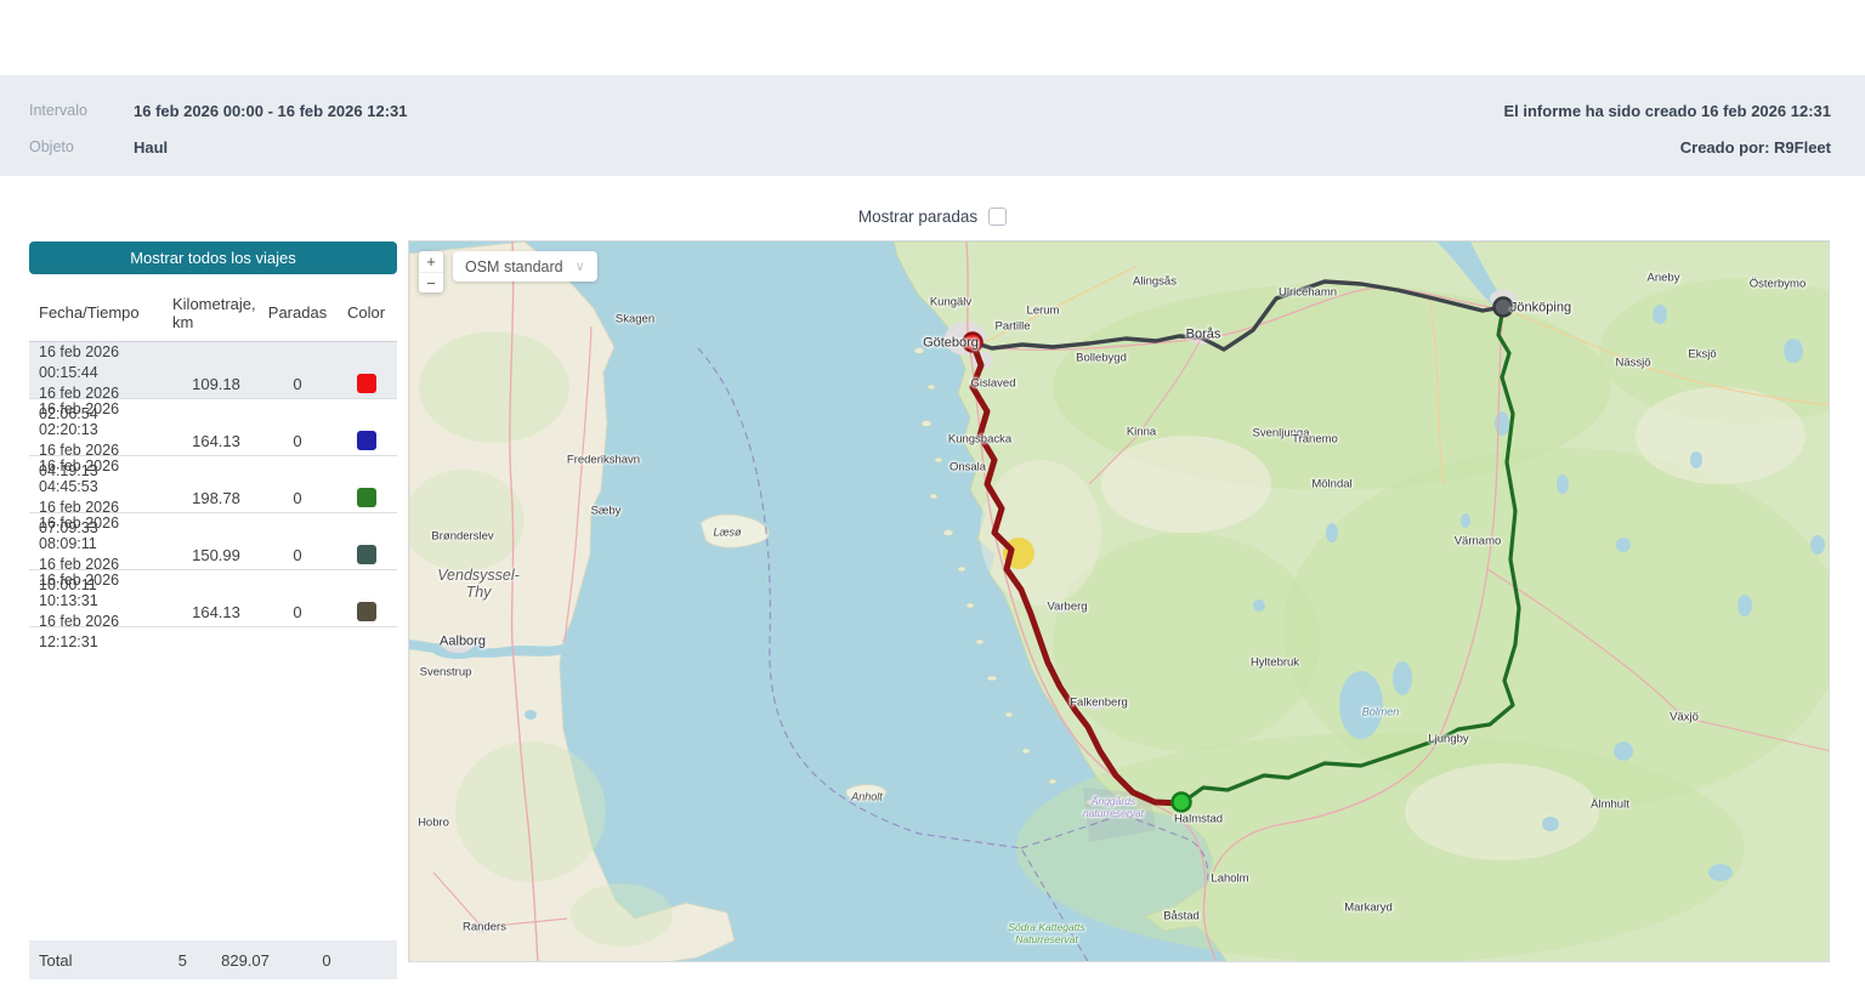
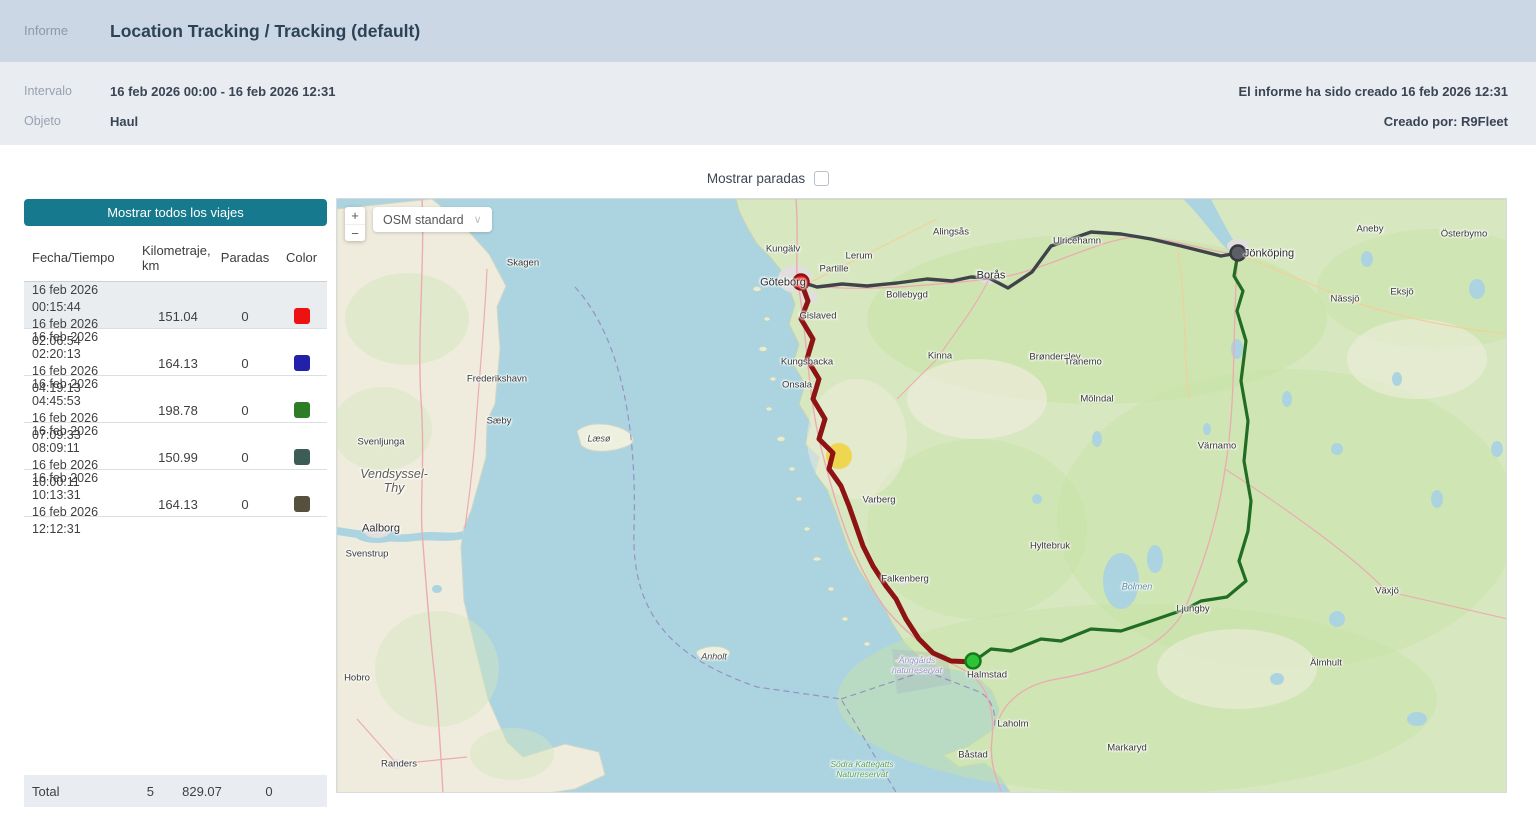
+ Informe
+ Location Tracking / Tracking (default)
  Intervalo
  16 feb 2026 00:00 - 16 feb 2026 12:31
  Objeto
  Haul
  El informe ha sido creado 16 feb 2026 12:31
  Creado por: R9Fleet
  Mostrar paradas
  Mostrar todos los viajes
  Fecha/Tiempo
  Kilometraje, km
  Paradas
  Color
  16 feb 2026 00:15:44
  16 feb 2026 02:06:54
- 109.18
+ 151.04
  0
  16 feb 2026 02:20:13
  16 feb 2026 04:19:13
  164.13
  0
  16 feb 2026 04:45:53
  16 feb 2026 07:09:33
  198.78
  0
  16 feb 2026 08:09:11
  16 feb 2026 10:00:11
  150.99
  0
  16 feb 2026 10:13:31
  16 feb 2026 12:12:31
  164.13
  0
  Total
  5
  829.07
  0
  Skagen
  Frederikshavn
  Sæby
- Brønderslev
+ Svenljunga
  Vendsyssel-
  Thy
  Aalborg
  Svenstrup
  Hobro
  Randers
  Læsø
  Anholt
  Kungälv
  Göteborg
  Partille
  Lerum
  Gislaved
  Kungsbacka
  Onsala
  Alingsås
  Bollebygd
  Borås
  Kinna
  Ulricehamn
- Svenljunga
+ Brønderslev
  Tranemo
  Mölndal
  Värnamo
  Jönköping
  Aneby
  Österbymo
  Nässjö
  Eksjö
  Hyltebruk
  Ljungby
  Växjö
  Älmhult
  Markaryd
  Varberg
  Falkenberg
  Halmstad
  Laholm
  Båstad
  Bolmen
  Södra Kattegatts
  Naturreservat
  Änggårds
  naturreservat
  +
  −
  OSM standard
  ∨
